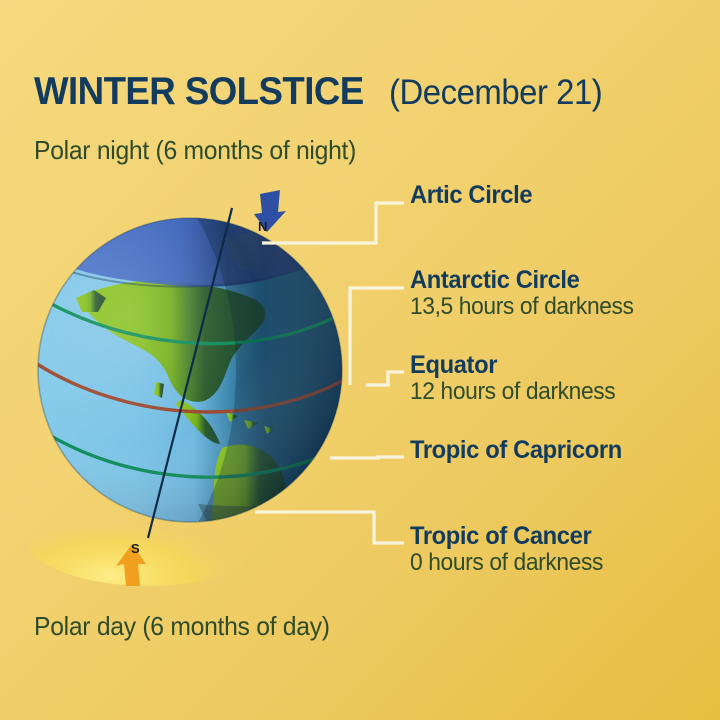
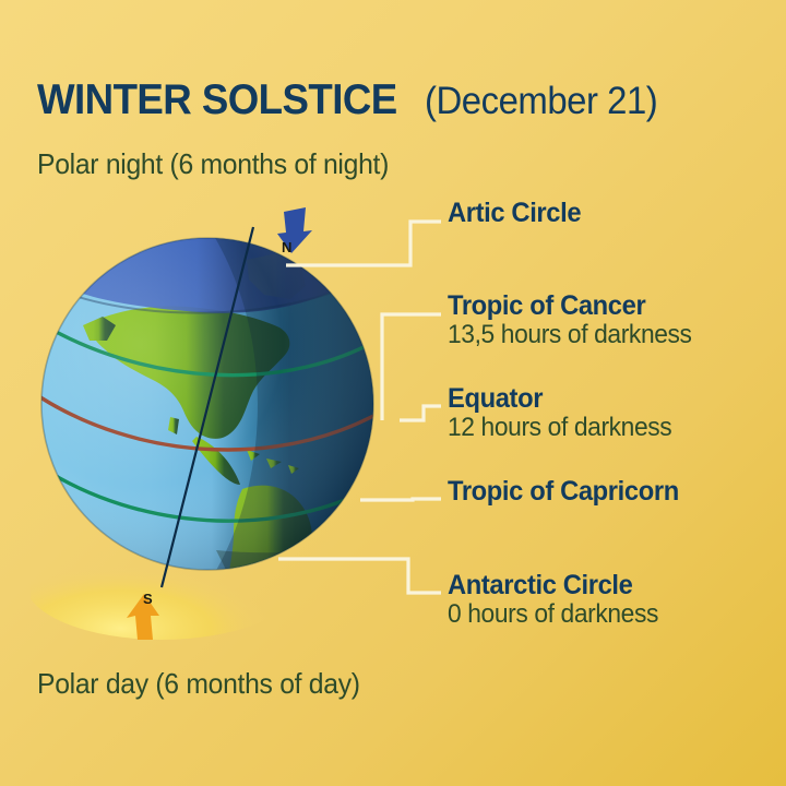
  WINTER SOLSTICE (December 21)
  Polar night (6 months of night)
  N
  S
  Artic Circle
- Antarctic Circle
+ Tropic of Cancer
  13,5 hours of darkness
  Equator
  12 hours of darkness
  Tropic of Capricorn
- Tropic of Cancer
+ Antarctic Circle
  0 hours of darkness
  Polar day (6 months of day)
